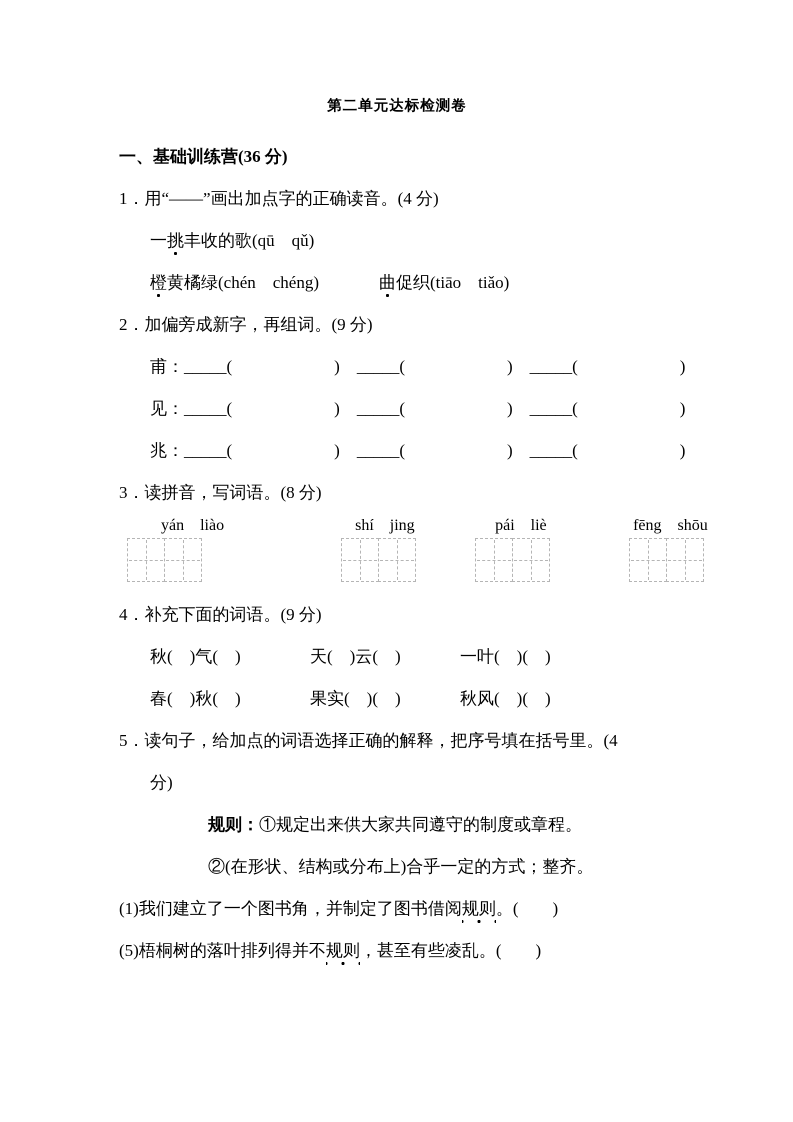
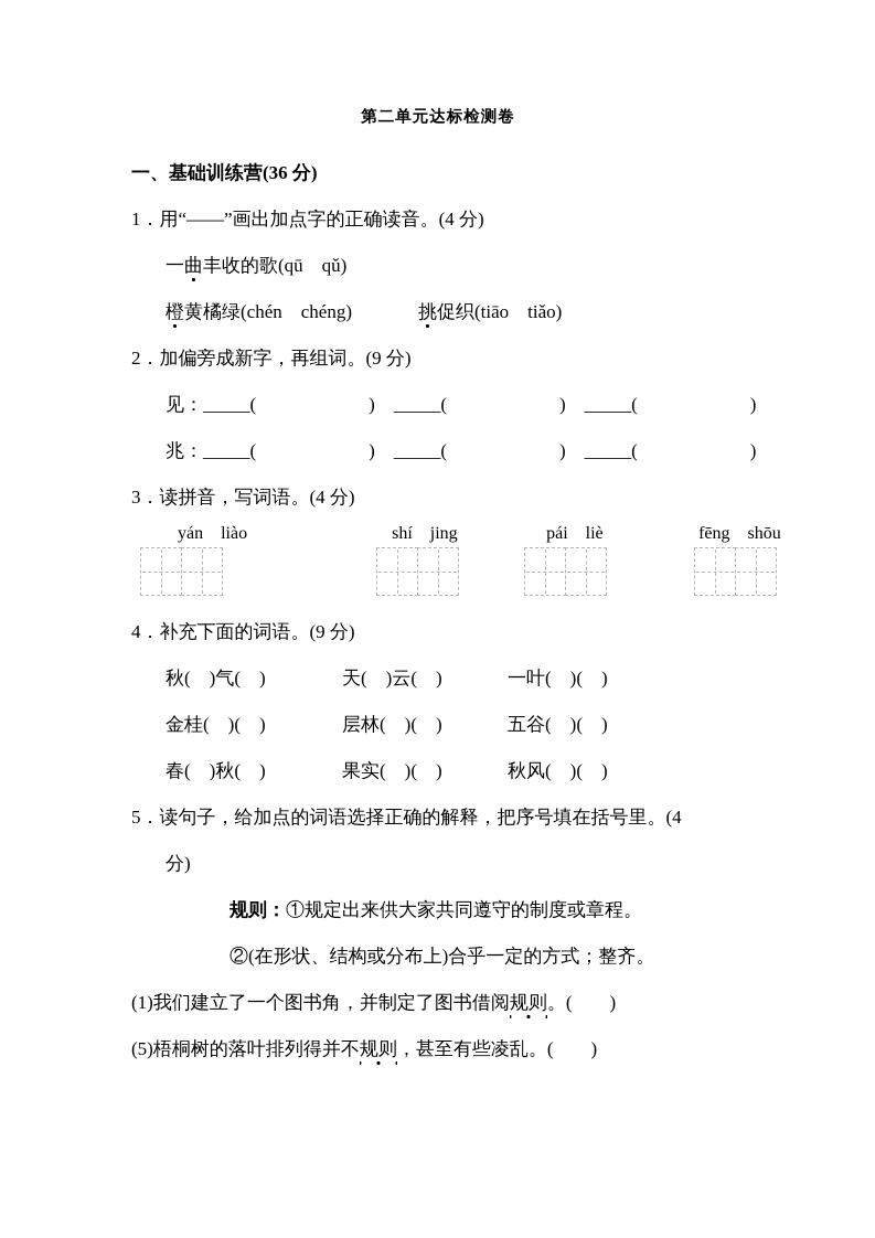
  第二单元达标检测卷
  一、基础训练营(36 分)
  1．用“——”画出加点字的正确读音。(4 分)
- 一挑丰收的歌(qū qǔ)
+ 一曲丰收的歌(qū qǔ)
  橙黄橘绿(chén chéng)
- 曲促织(tiāo tiǎo)
+ 挑促织(tiāo tiǎo)
  2．加偏旁成新字，再组词。(9 分)
- 甫：_____( ) _____( ) _____( )
  见：_____( ) _____( ) _____( )
  兆：_____( ) _____( ) _____( )
- 3．读拼音，写词语。(8 分)
+ 3．读拼音，写词语。(4 分)
  yán liào
  shí jing
  pái liè
  fēng shōu
  4．补充下面的词语。(9 分)
  秋( )气( )
  天( )云( )
  一叶( )( )
+ 金桂( )( )
+ 层林( )( )
+ 五谷( )( )
  春( )秋( )
  果实( )( )
  秋风( )( )
  5．读句子，给加点的词语选择正确的解释，把序号填在括号里。(4
  分)
  规则：①规定出来供大家共同遵守的制度或章程。
  ②(在形状、结构或分布上)合乎一定的方式；整齐。
  (1)我们建立了一个图书角，并制定了图书借阅规则。( )
  (5)梧桐树的落叶排列得并不规则，甚至有些凌乱。( )
